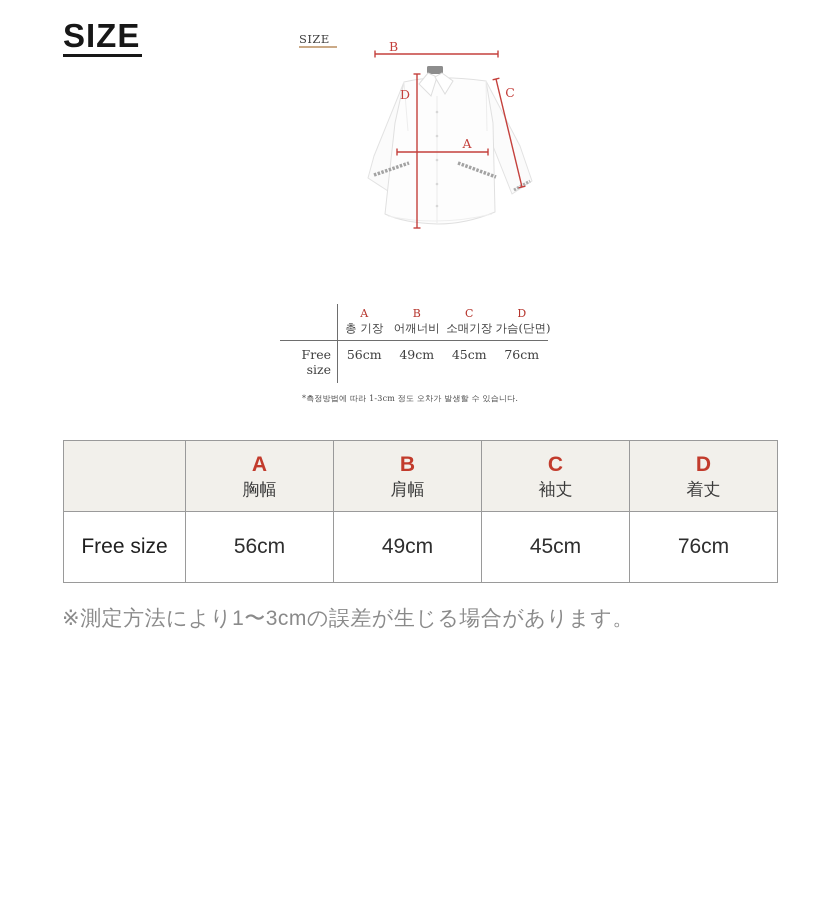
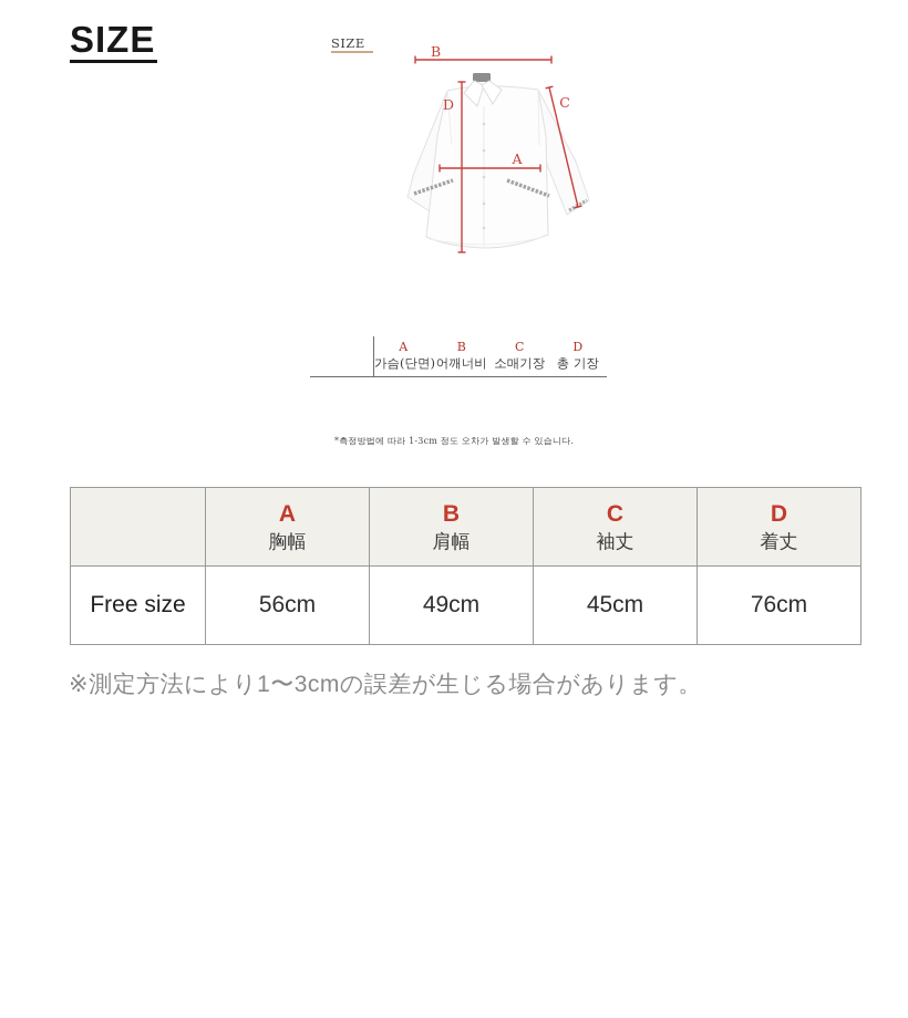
  SIZE
  SIZE
  B
  D
  C
  A
  A
- 총 기장
+ 가슴(단면)
  B
  어깨너비
  C
  소매기장
  D
- 가슴(단면)
+ 총 기장
- Free size
- 56cm
- 49cm
- 45cm
- 76cm
  *측정방법에 따라 1-3cm 정도 오차가 발생할 수 있습니다.
  	A 胸幅	B 肩幅	C 袖丈	D 着丈
  Free size	56cm	49cm	45cm	76cm
  ※測定方法により1〜3cmの誤差が生じる場合があります。
